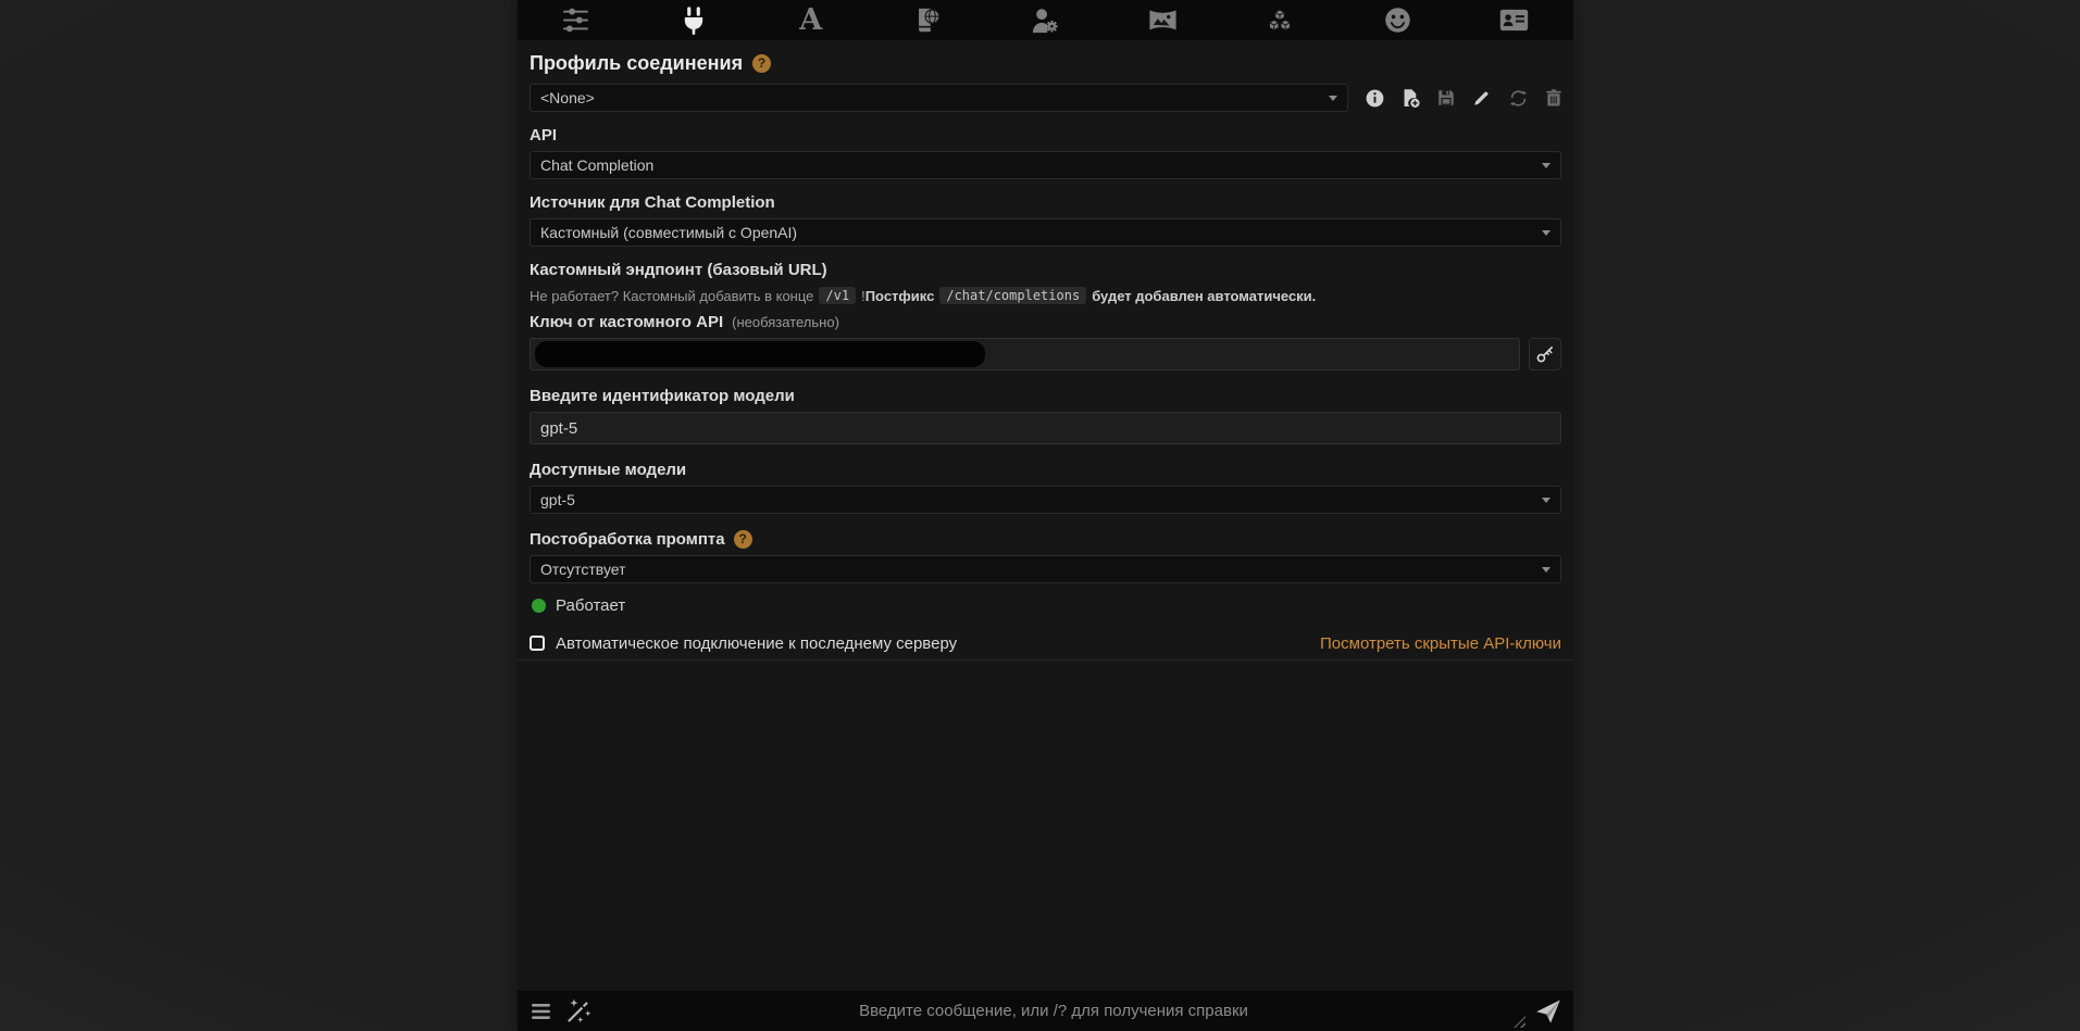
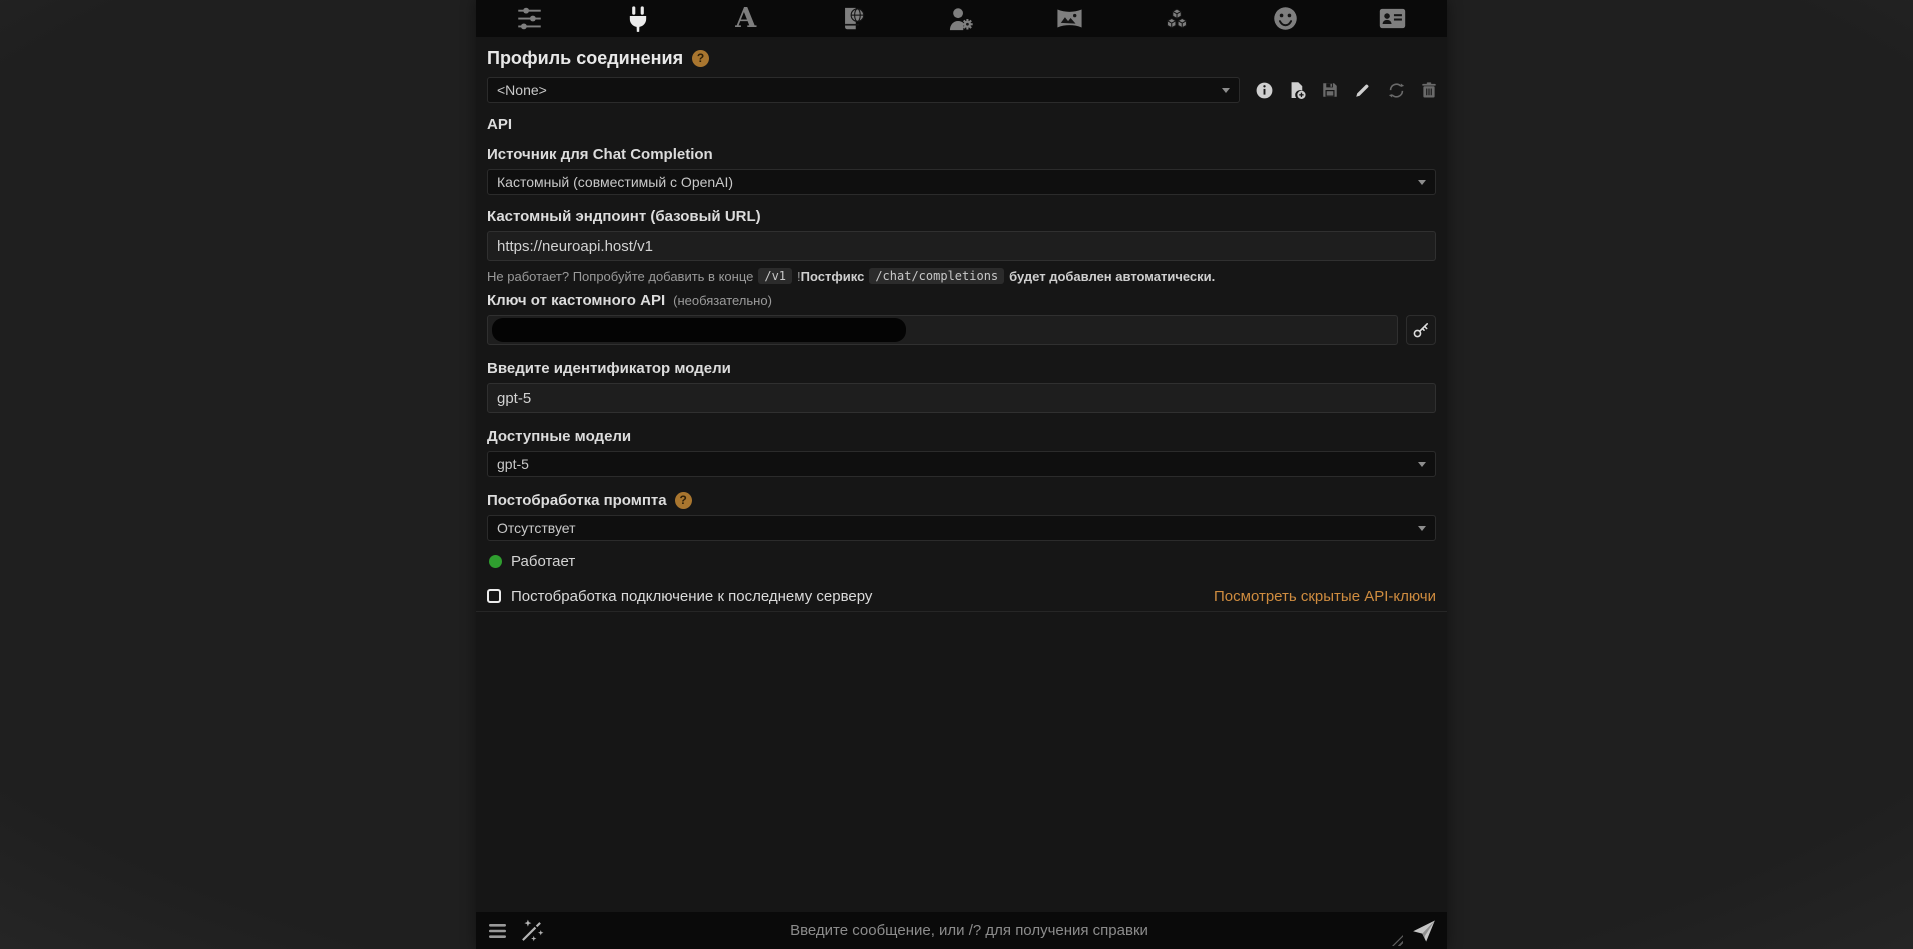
  A
  Профиль соединения
  ?
  <None>
  API
- Chat Completion
  Источник для Chat Completion
  Кастомный (совместимый с OpenAI)
  Кастомный эндпоинт (базовый URL)
+ https://neuroapi.host/v1
- Не работает? Кастомный добавить в конце
+ Не работает? Попробуйте добавить в конце
  /v1
  !
  Постфикс
  /chat/completions
  будет добавлен автоматически.
  Ключ от кастомного API
  (необязательно)
  Введите идентификатор модели
  gpt-5
  Доступные модели
  gpt-5
  Постобработка промпта
  ?
  Отсутствует
  Работает
- Автоматическое подключение к последнему серверу
+ Постобработка подключение к последнему серверу
  Посмотреть скрытые API-ключи
  Введите сообщение, или /? для получения справки
